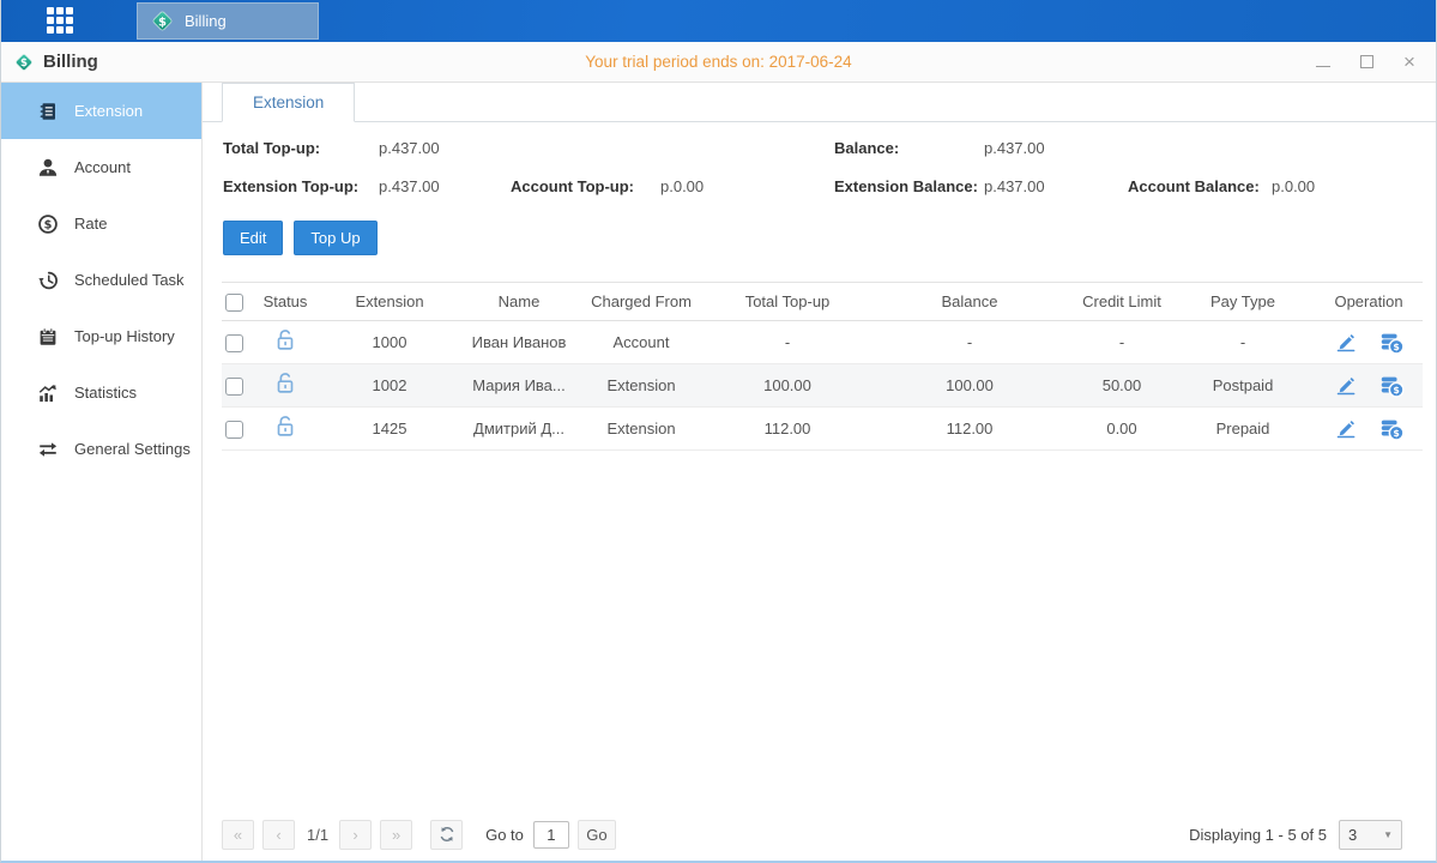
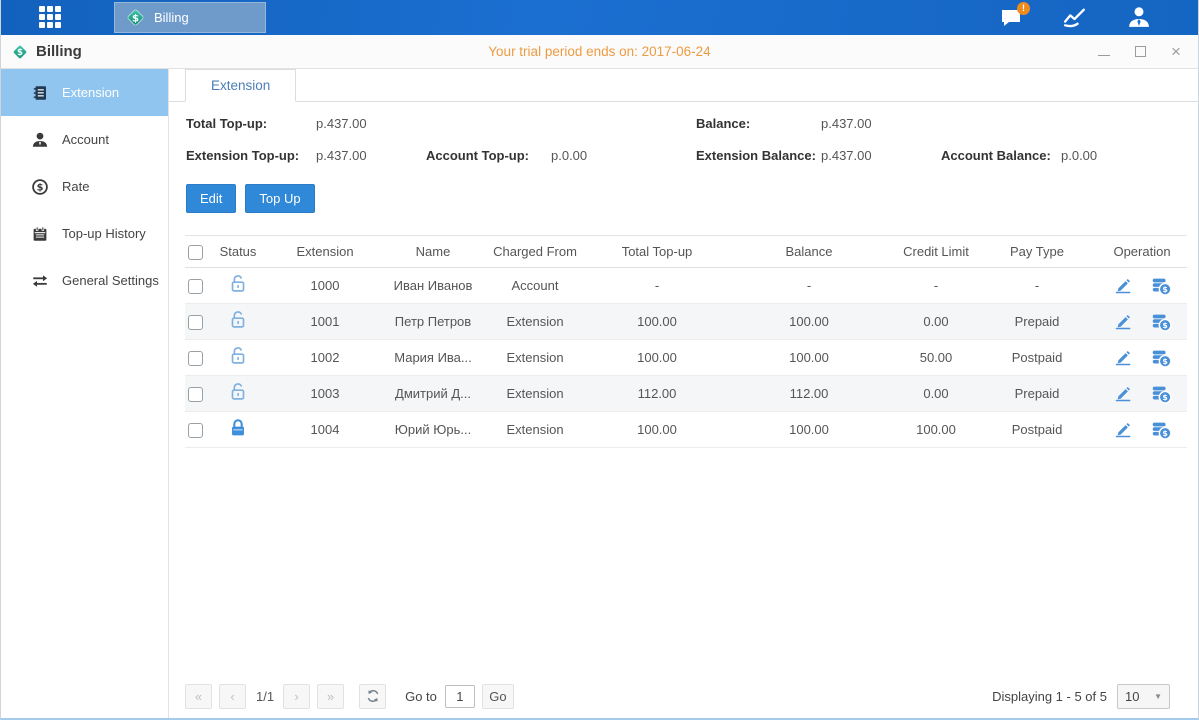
  Billing
+ !
  Billing
  Your trial period ends on: 2017-06-24
  ×
  Extension
  Account
  Rate
- Scheduled Task
  Top-up History
- Statistics
  General Settings
  Extension
  Total Top-up:
  p.437.00
  Balance:
  p.437.00
  Extension Top-up:
  p.437.00
  Account Top-up:
  p.0.00
  Extension Balance:
  p.437.00
  Account Balance:
  p.0.00
  Edit
  Top Up
  	Status	Extension	Name	Charged From	Total Top-up	Balance	Credit Limit	Pay Type	Operation
  		1000	Иван Иванов	Account	-	-	-	-
+ 		1001	Петр Петров	Extension	100.00	100.00	0.00	Prepaid
  		1002	Мария Ива...	Extension	100.00	100.00	50.00	Postpaid
- 		1425	Дмитрий Д...	Extension	112.00	112.00	0.00	Prepaid
+ 		1003	Дмитрий Д...	Extension	112.00	112.00	0.00	Prepaid
+ 		1004	Юрий Юрь...	Extension	100.00	100.00	100.00	Postpaid
  «
  ‹
  1/1
  ›
  »
  Go to
  1
  Go
  Displaying 1 - 5 of 5
- 3
+ 10
  ▼
